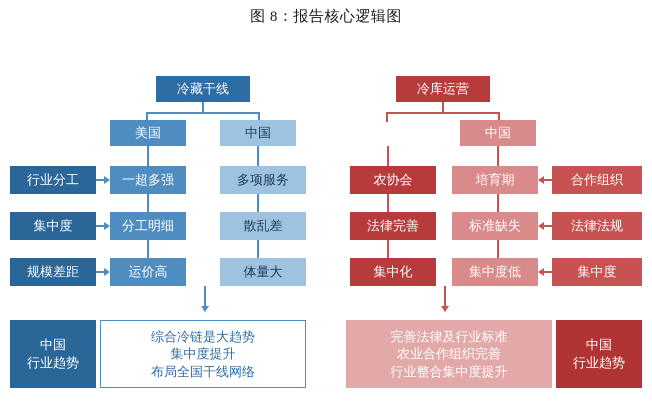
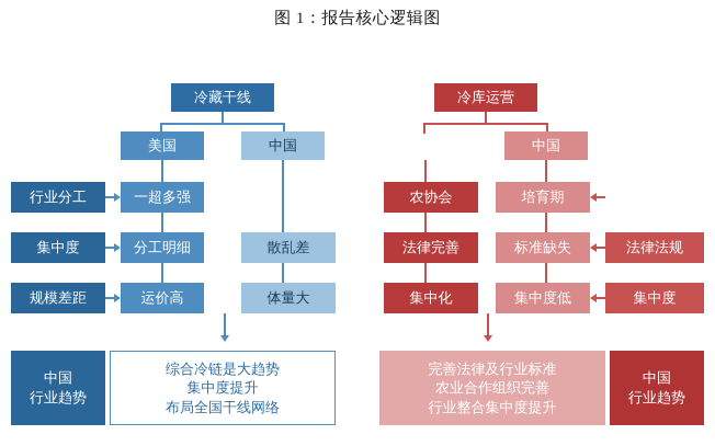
- 图 8：报告核心逻辑图
+ 图 1：报告核心逻辑图
  冷藏干线
  美国
  中国
  行业分工
  一超多强
- 多项服务
  集中度
  分工明细
  散乱差
  规模差距
  运价高
  体量大
  中国
  行业趋势
  综合冷链是大趋势
  集中度提升
  布局全国干线网络
  冷库运营
  中国
  农协会
  培育期
- 合作组织
  法律完善
  标准缺失
  法律法规
  集中化
  集中度低
  集中度
  完善法律及行业标准
  农业合作组织完善
  行业整合集中度提升
  中国
  行业趋势
